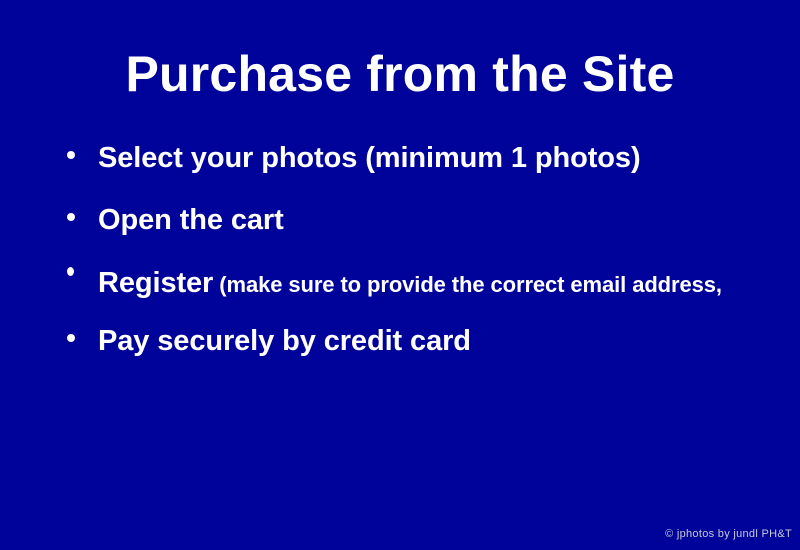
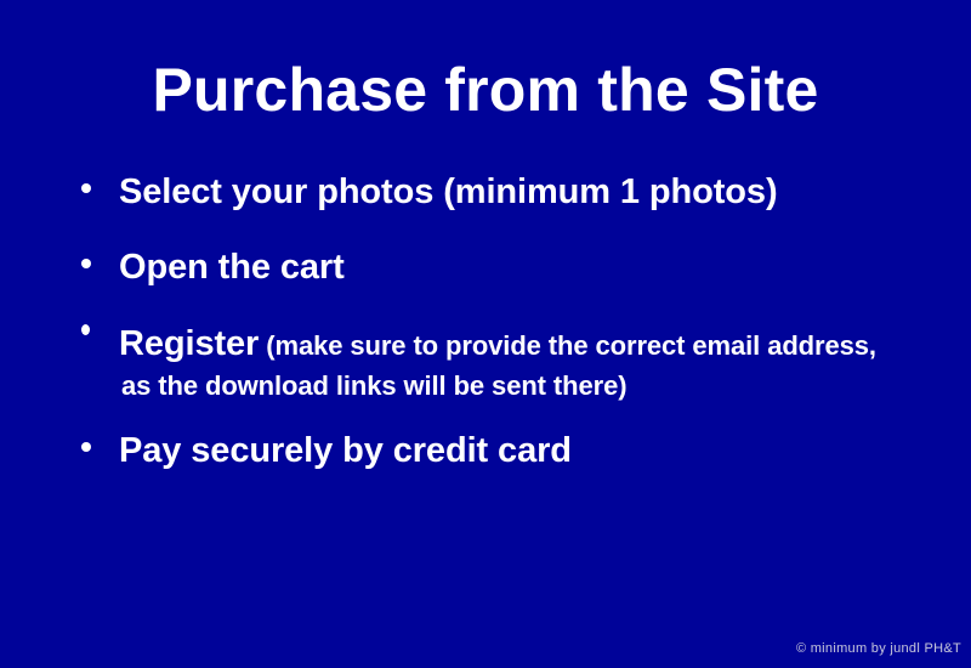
  Purchase from the Site
  Select your photos (minimum 1 photos)
  Open the cart
  Register (make sure to provide the correct email address,
+ as the download links will be sent there)
  Pay securely by credit card
- © jphotos by jundl PH&T
+ © minimum by jundl PH&T
